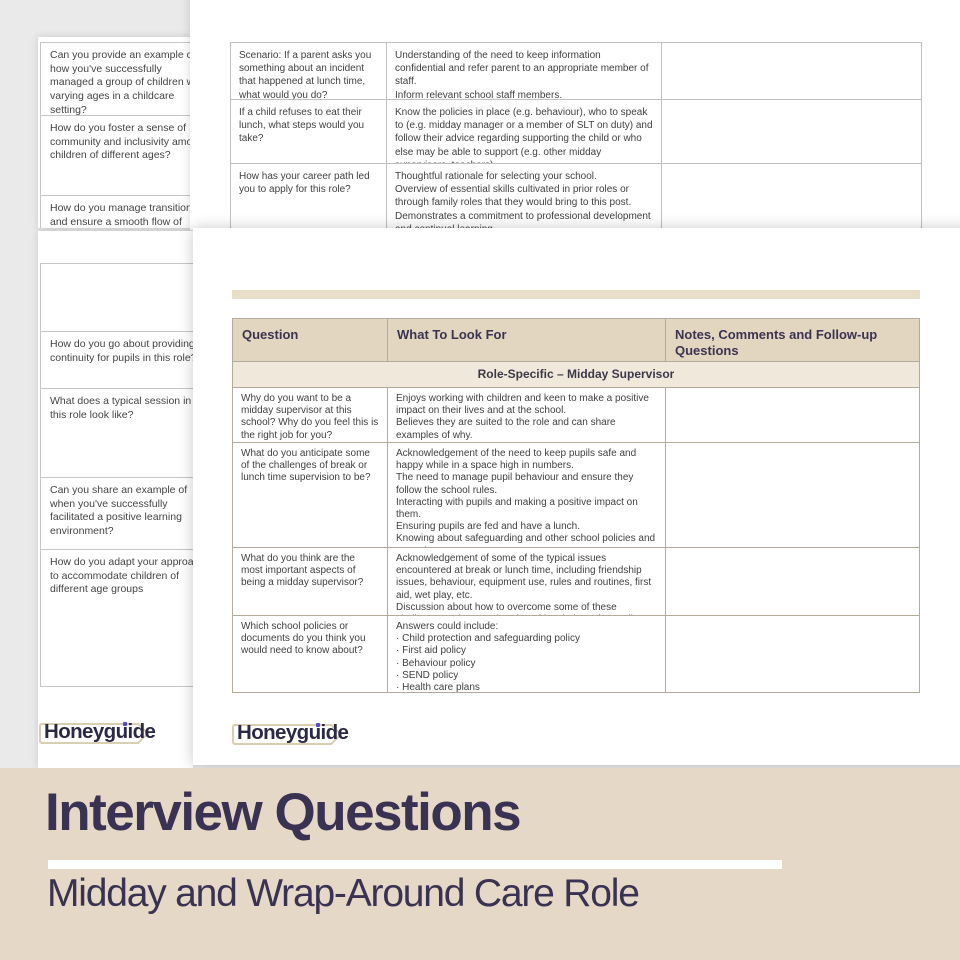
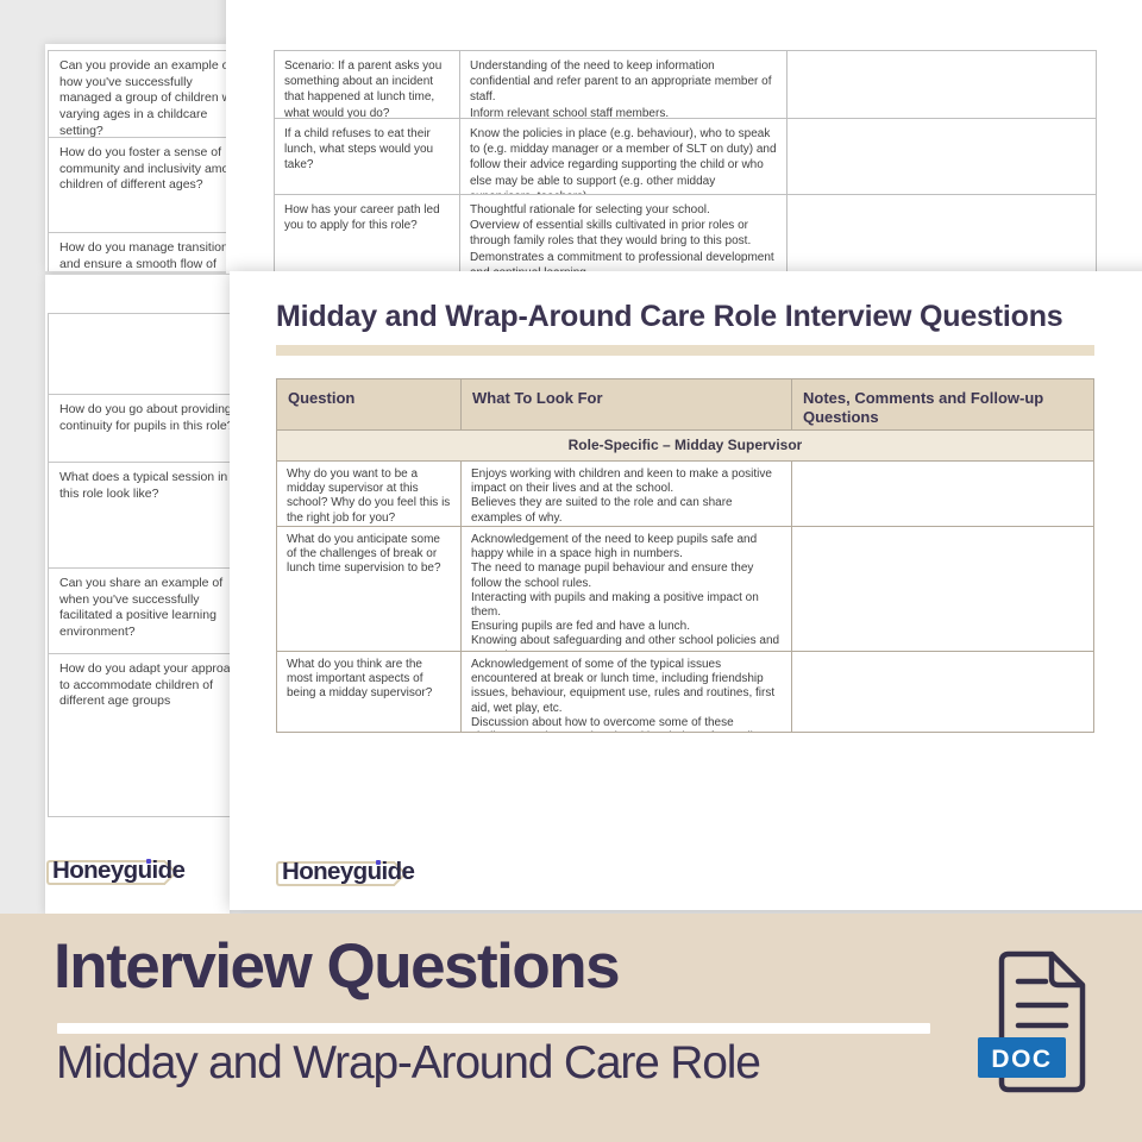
  Can you provide an example how you've successfully managed a group of children varying ages in a childcare setting?
  How do you foster a sense of community and inclusivity am children of different ages?
  How do you manage transition and ensure a smooth flow of
  Scenario: If a parent asks you something about an incident that happened at lunch time, what would you do?
  Understanding of the need to keep information confidential and refer parent to an appropriate member of staff.
  Inform relevant school staff members.
  If a child refuses to eat their lunch, what steps would you take?
  Know the policies in place (e.g. behaviour), who to speak to (e.g. midday manager or a member of SLT on duty) and follow their advice regarding supporting the child or who else may be able to support (e.g. other midday
  How has your career path led you to apply for this role?
  Thoughtful rationale for selecting your school.
  Overview of essential skills cultivated in prior roles or through family roles that they would bring to this post.
  How do you go about providing continuity for pupils in this role
  What does a typical session in this role look like?
  Can you share an example of when you've successfully facilitated a positive learning environment?
  How do you adapt your approa to accommodate children of different age groups
  Honeyguide
+ Midday and Wrap-Around Care Role Interview Questions
  Question
  What To Look For
  Notes, Comments and Follow-up Questions
  Role-Specific – Midday Supervisor
  Why do you want to be a midday supervisor at this school? Why do you feel this is the right job for you?
  Enjoys working with children and keen to make a positive impact on their lives and at the school.
  Believes they are suited to the role and can share examples of why.
  What do you anticipate some of the challenges of break or lunch time supervision to be?
  Acknowledgement of the need to keep pupils safe and happy while in a space high in numbers.
  The need to manage pupil behaviour and ensure they follow the school rules.
  Interacting with pupils and making a positive impact on them.
  Ensuring pupils are fed and have a lunch.
  Knowing about safeguarding and other school policies and
  What do you think are the most important aspects of being a midday supervisor?
  Acknowledgement of some of the typical issues encountered at break or lunch time, including friendship issues, behaviour, equipment use, rules and routines, first aid, wet play, etc.
- Which school policies or documents do you think you would need to know about?
- Answers could include:
- · Child protection and safeguarding policy
- · First aid policy
- · Behaviour policy
- · SEND policy
- · Health care plans
  Honeyguide
  Interview Questions
  Midday and Wrap-Around Care Role
+ DOC
